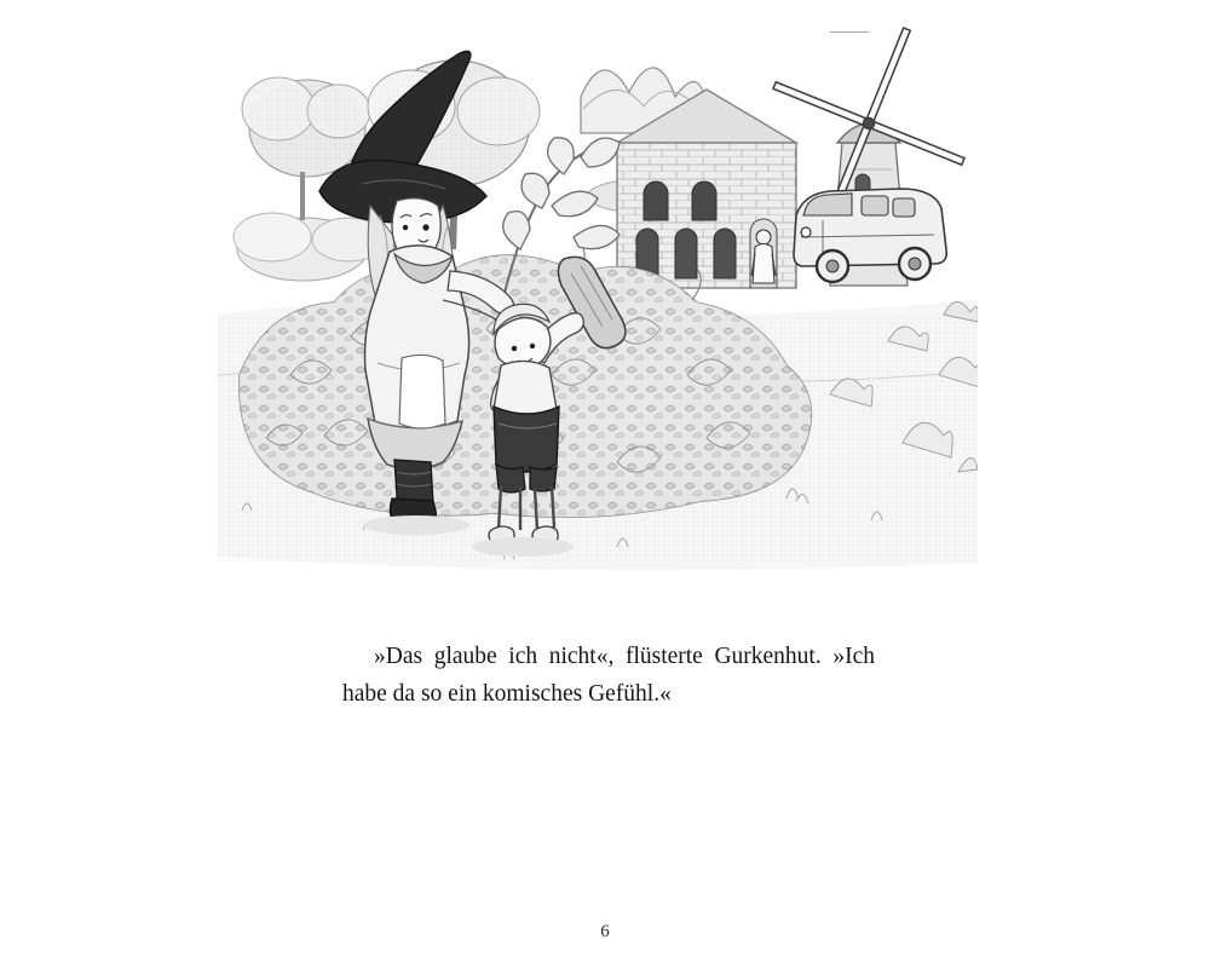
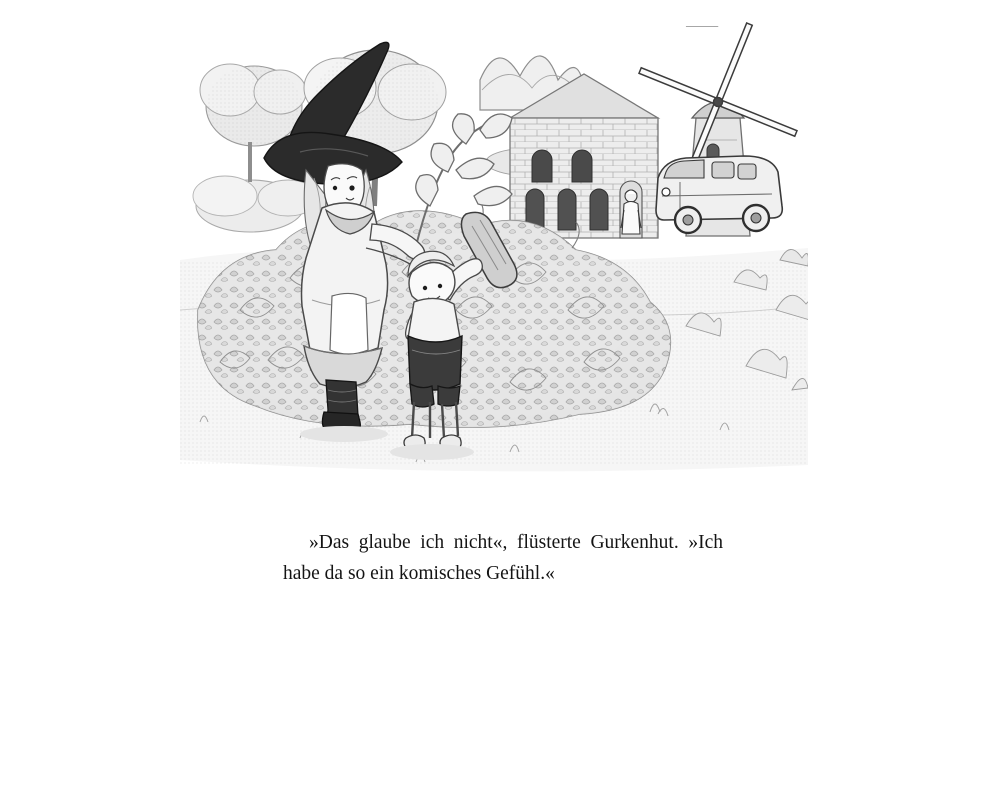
  »Das glaube ich nicht«, flüsterte Gurkenhut. »Ich habe da so ein komisches Gefühl.«
- 6
